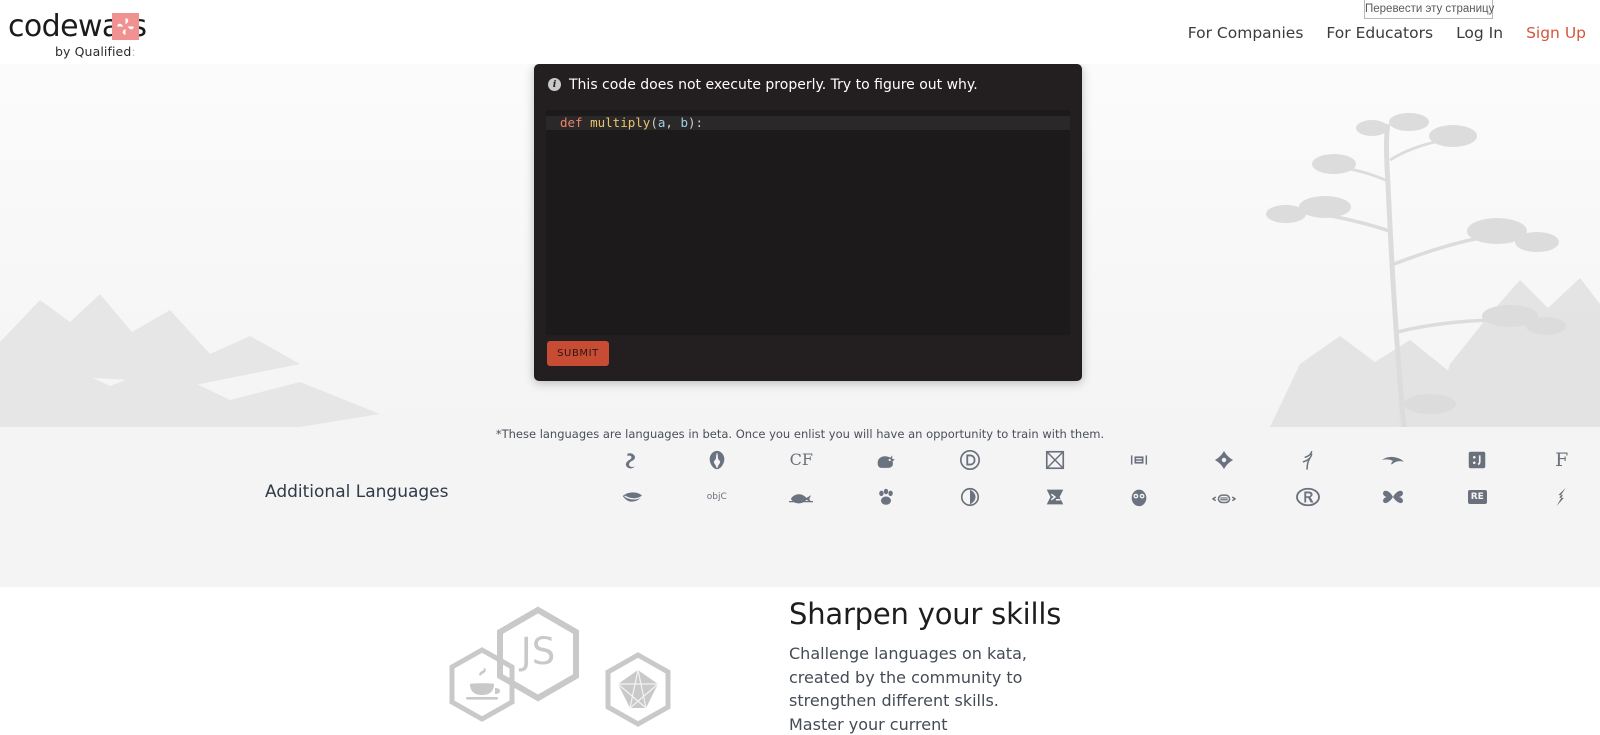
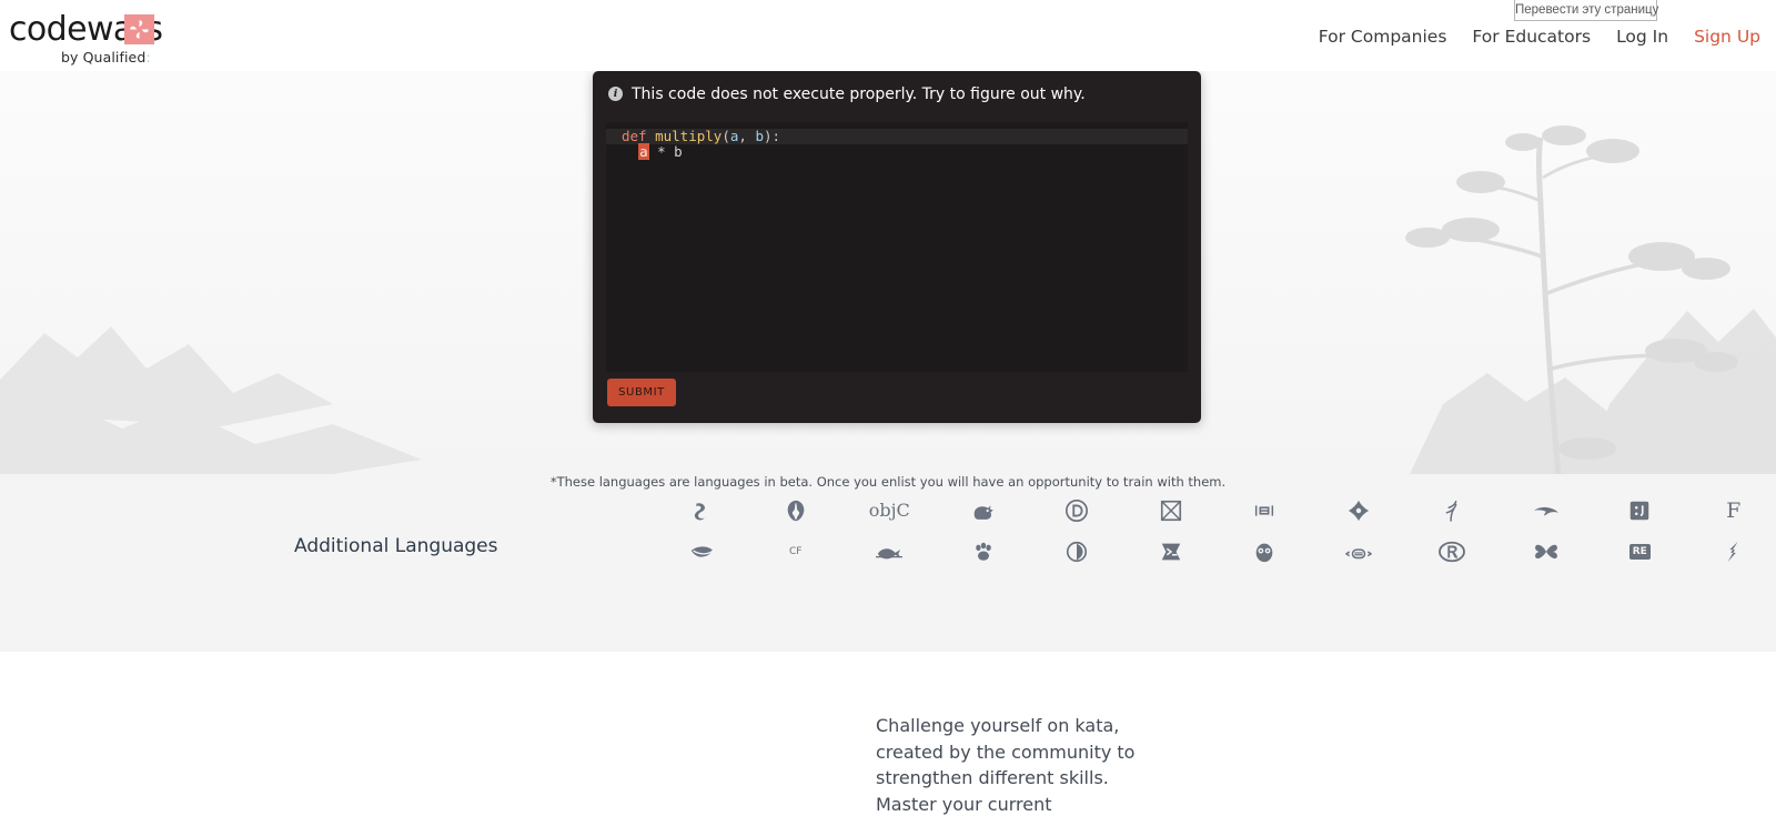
  Перевести эту страницу
  codewa
  by Qualified:
  For Companies
  For Educators
  Log In
  Sign Up
  i
  This code does not execute properly. Try to figure out why.
  def multiply(a, b):
+ a * b
  SUBMIT
  Additional Languages
- CF
+ objC
  F
- objC
+ CF
  RE
  *These languages are languages in beta. Once you enlist you will have an opportunity to train with them.
- JS
- Sharpen your skills
- Challenge languages on kata, created by the community to strengthen different skills. Master your current
+ Challenge yourself on kata, created by the community to strengthen different skills. Master your current
